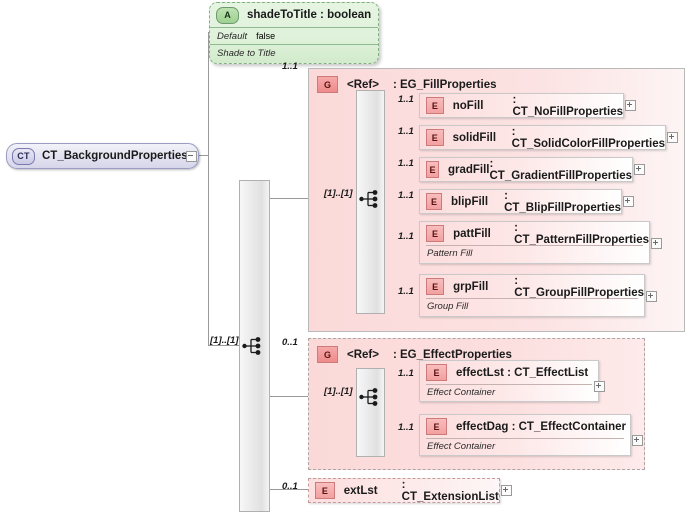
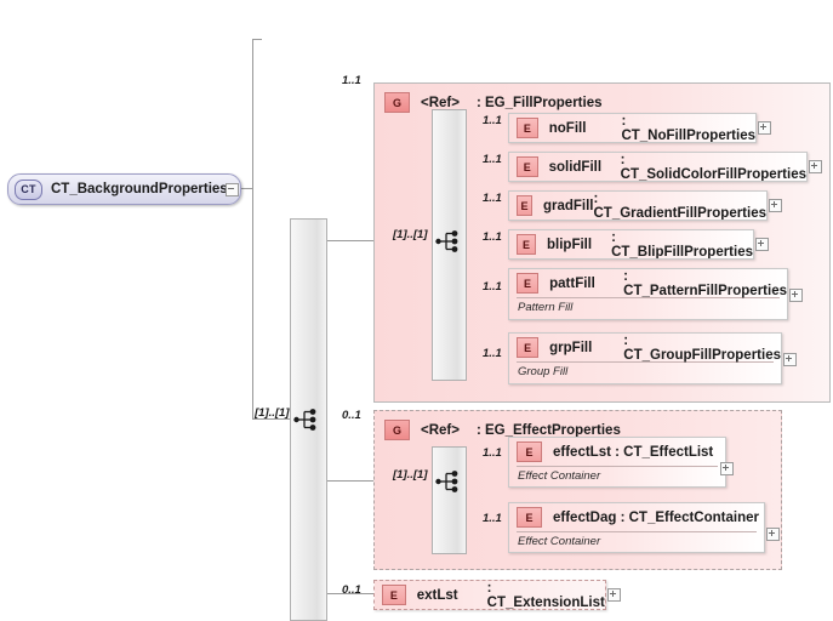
  CT
  CT_BackgroundProperties
- A
- shadeToTitle : boolean
- Default
- false
- Shade to Title
  [1]..[1]
  1..1
  G
  <Ref>
  : EG_FillProperties
  [1]..[1]
  1..1
  E
  noFill
  : CT_NoFillProperties
  1..1
  E
  solidFill
  : CT_SolidColorFillProperties
  1..1
  E
  gradFill
  : CT_GradientFillProperties
  1..1
  E
  blipFill
  : CT_BlipFillProperties
  1..1
  E
  pattFill
  : CT_PatternFillProperties
  Pattern Fill
  1..1
  E
  grpFill
  : CT_GroupFillProperties
  Group Fill
  0..1
  G
  <Ref>
  : EG_EffectProperties
  [1]..[1]
  1..1
  E
  effectLst : CT_EffectList
  Effect Container
  1..1
  E
  effectDag : CT_EffectContainer
  Effect Container
  0..1
  E
  extLst
  : CT_ExtensionList
